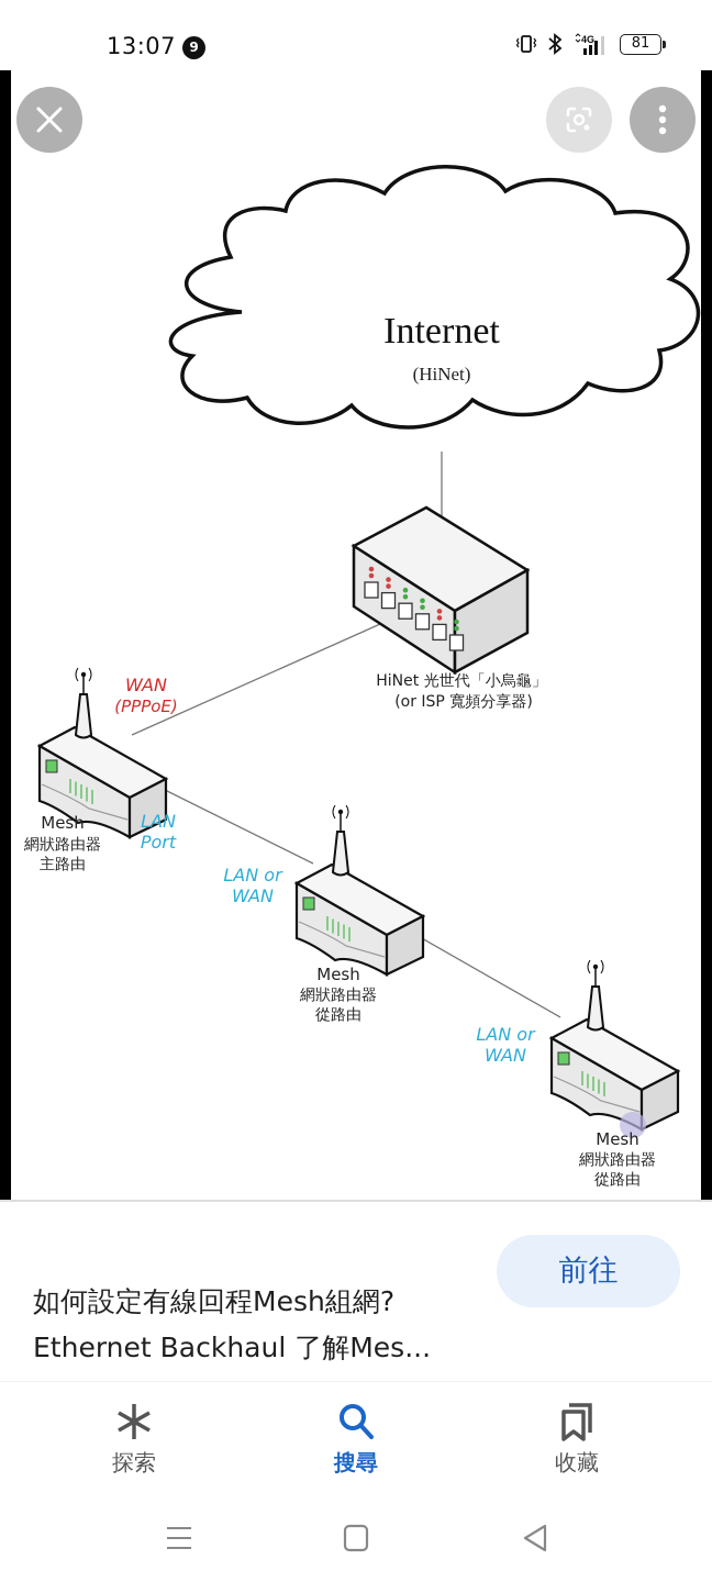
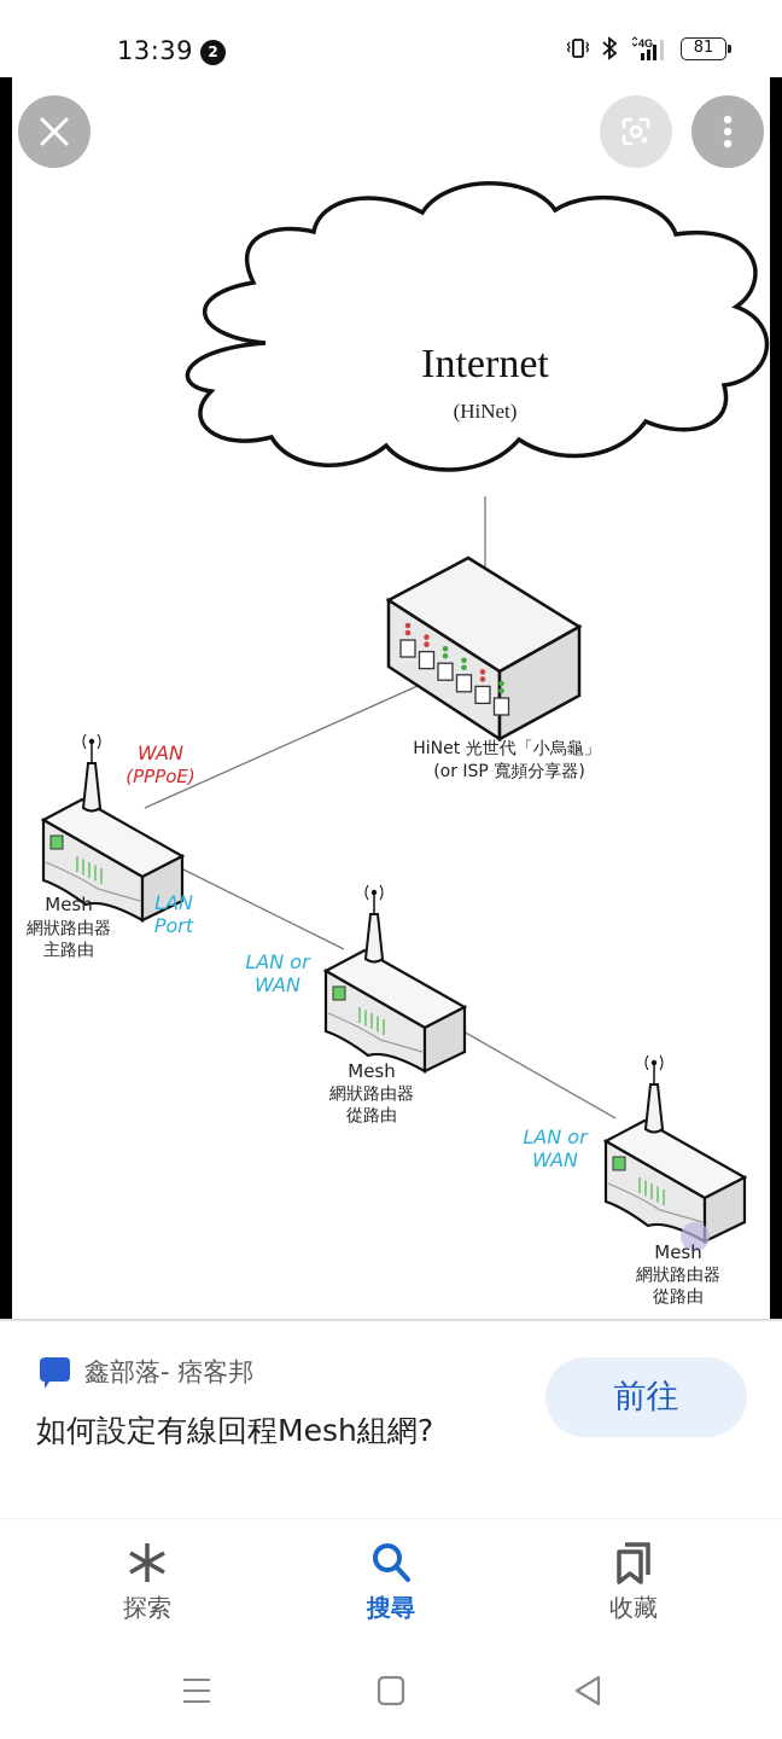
- 13:07
+ 13:39
- 9
+ 2
  4G
  81
  Internet
  (HiNet)
  HiNet 光世代「小烏龜」
  (or ISP 寬頻分享器)
  WAN
  (PPPoE)
  LAN
  Port
  Mesh
  網狀路由器
  主路由
  LAN or
  WAN
  Mesh
  網狀路由器
  從路由
  LAN or
  WAN
  Mesh
  網狀路由器
  從路由
+ 鑫部落- 痞客邦
  如何設定有線回程Mesh組網?
- Ethernet Backhaul 了解Mes...
  前往
  探索
  搜尋
  收藏
